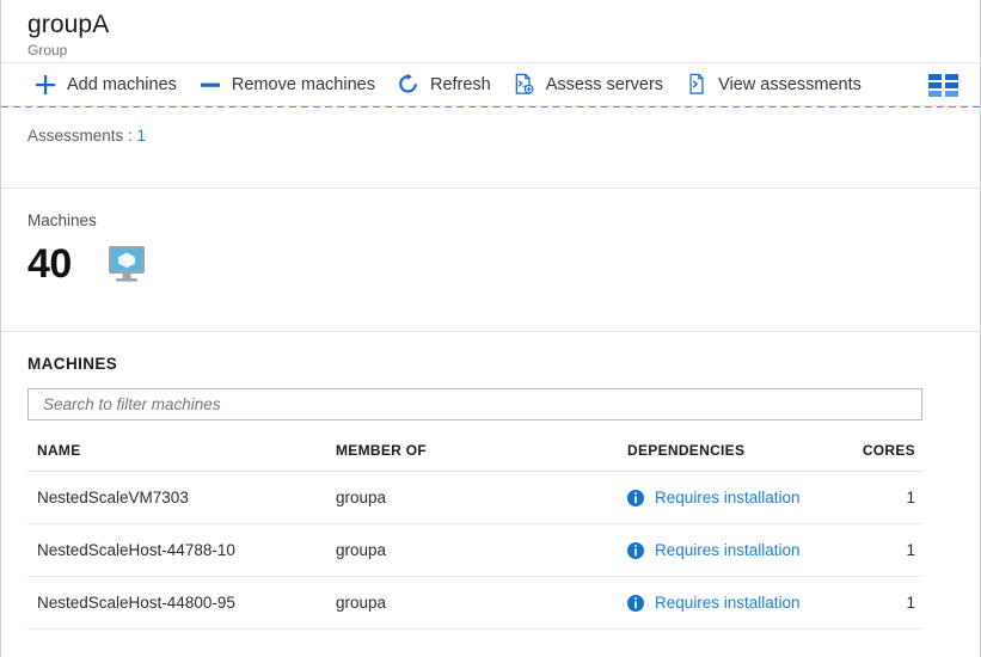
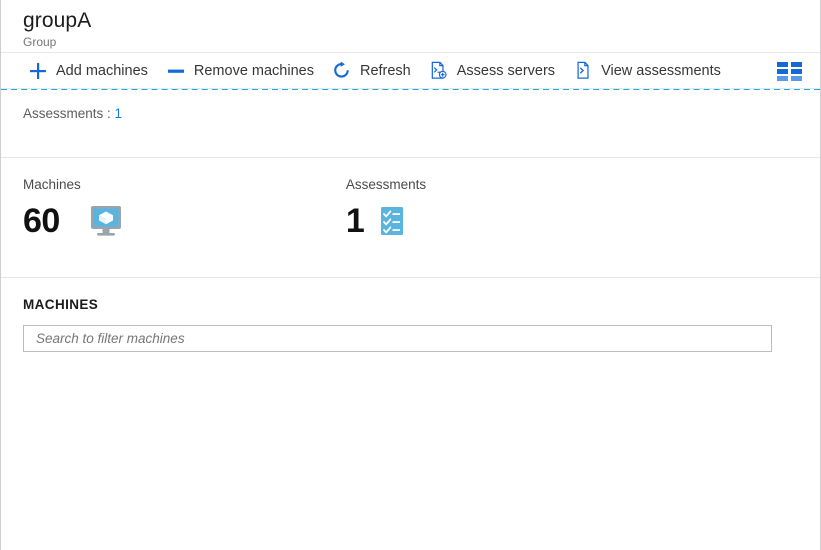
  groupA
  Group
  Add machines
  Remove machines
  Refresh
  Assess servers
  View assessments
  Assessments : 1
  Machines
- 40
+ 60
+ Assessments
+ 1
  MACHINES
  Search to filter machines
- NAME	MEMBER OF	DEPENDENCIES	CORES
- NestedScaleVM7303	groupa	Requires installation	1
- NestedScaleHost-44788-10	groupa	Requires installation	1
- NestedScaleHost-44800-95	groupa	Requires installation	1
